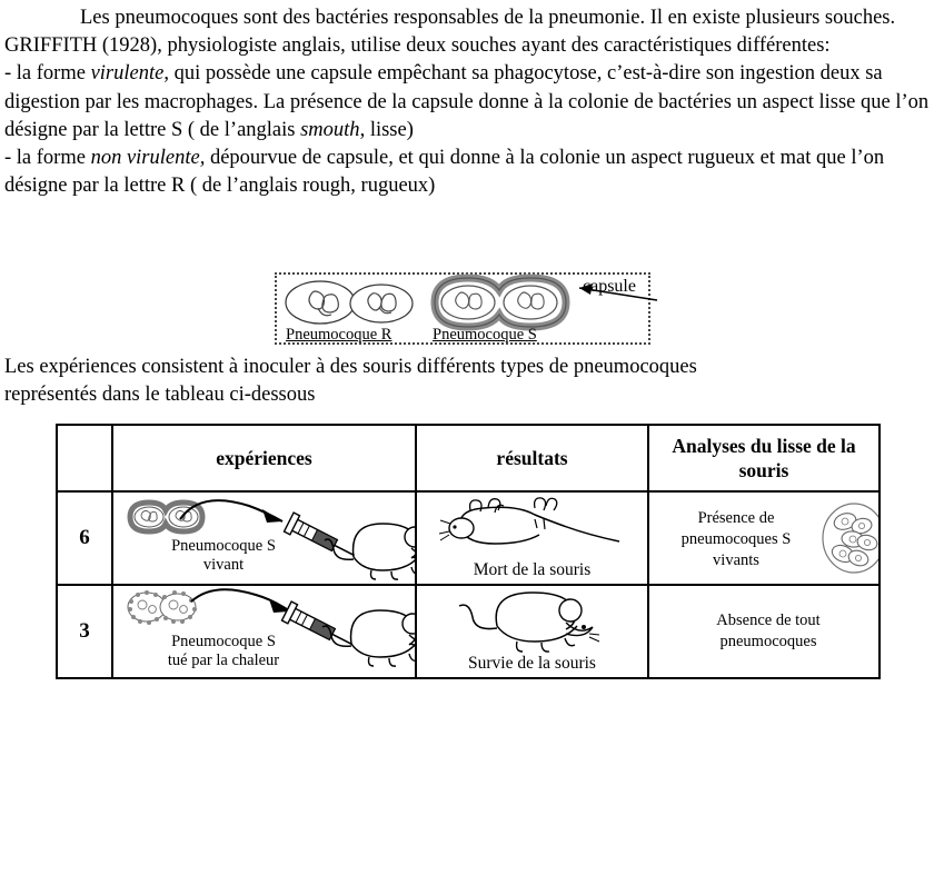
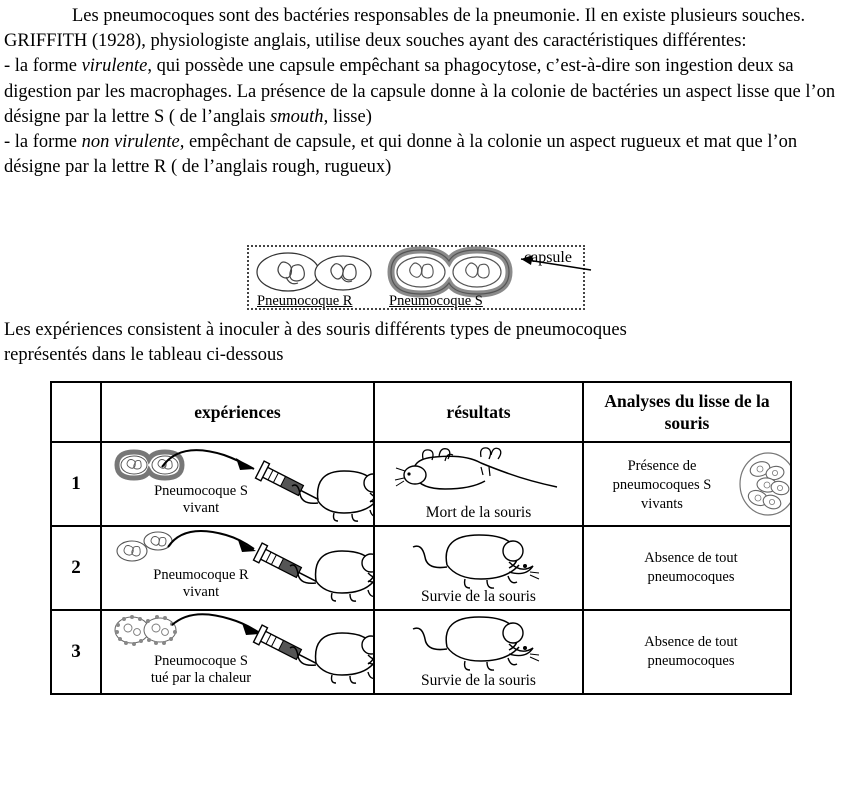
  Les pneumocoques sont des bactéries responsables de la pneumonie. Il en existe plusieurs souches. GRIFFITH (1928), physiologiste anglais, utilise deux souches ayant des caractéristiques différentes:
  - la forme virulente, qui possède une capsule empêchant sa phagocytose, c’est-à-dire son ingestion deux sa digestion par les macrophages. La présence de la capsule donne à la colonie de bactéries un aspect lisse que l’on désigne par la lettre S ( de l’anglais smouth, lisse)
- - la forme non virulente, dépourvue de capsule, et qui donne à la colonie un aspect rugueux et mat que l’on désigne par la lettre R ( de l’anglais rough, rugueux)
+ - la forme non virulente, empêchant de capsule, et qui donne à la colonie un aspect rugueux et mat que l’on désigne par la lettre R ( de l’anglais rough, rugueux)
  Pneumocoque R
  Pneumocoque S
  capsule
  Les expériences consistent à inoculer à des souris différents types de pneumocoques
  représentés dans le tableau ci-dessous
  	expériences	résultats	Analyses du lisse de la souris
- 6	Pneumocoque S vivant	Mort de la souris	Présence de pneumocoques S vivants
+ 1	Pneumocoque S vivant	Mort de la souris	Présence de pneumocoques S vivants
+ 2	Pneumocoque R vivant	Survie de la souris	Absence de tout pneumocoques
  3	Pneumocoque S tué par la chaleur	Survie de la souris	Absence de tout pneumocoques
